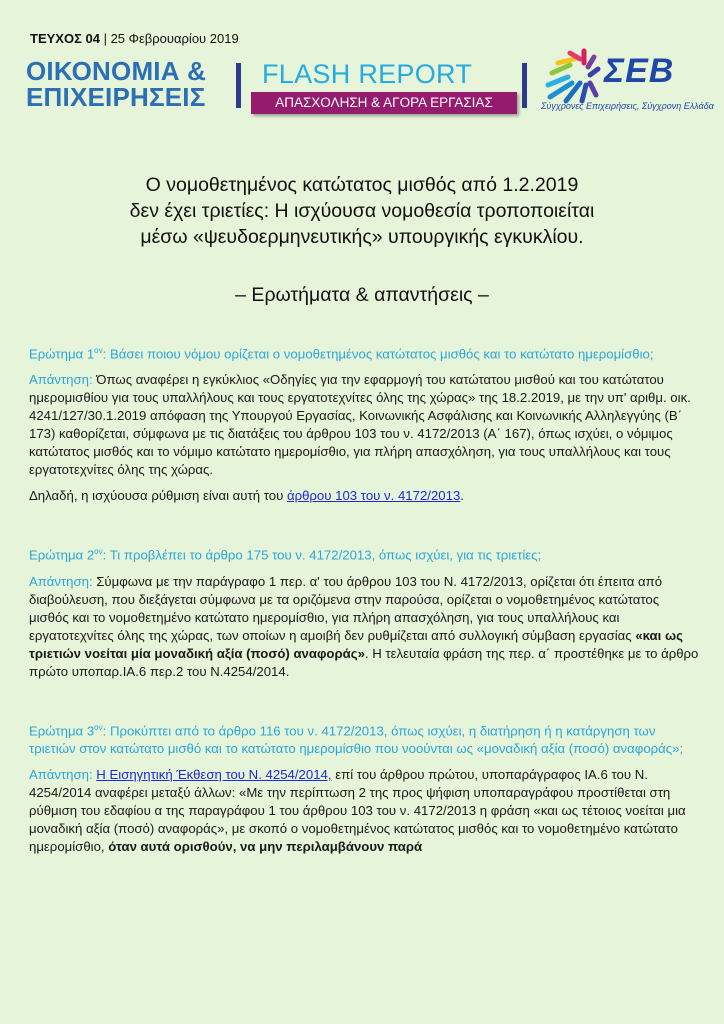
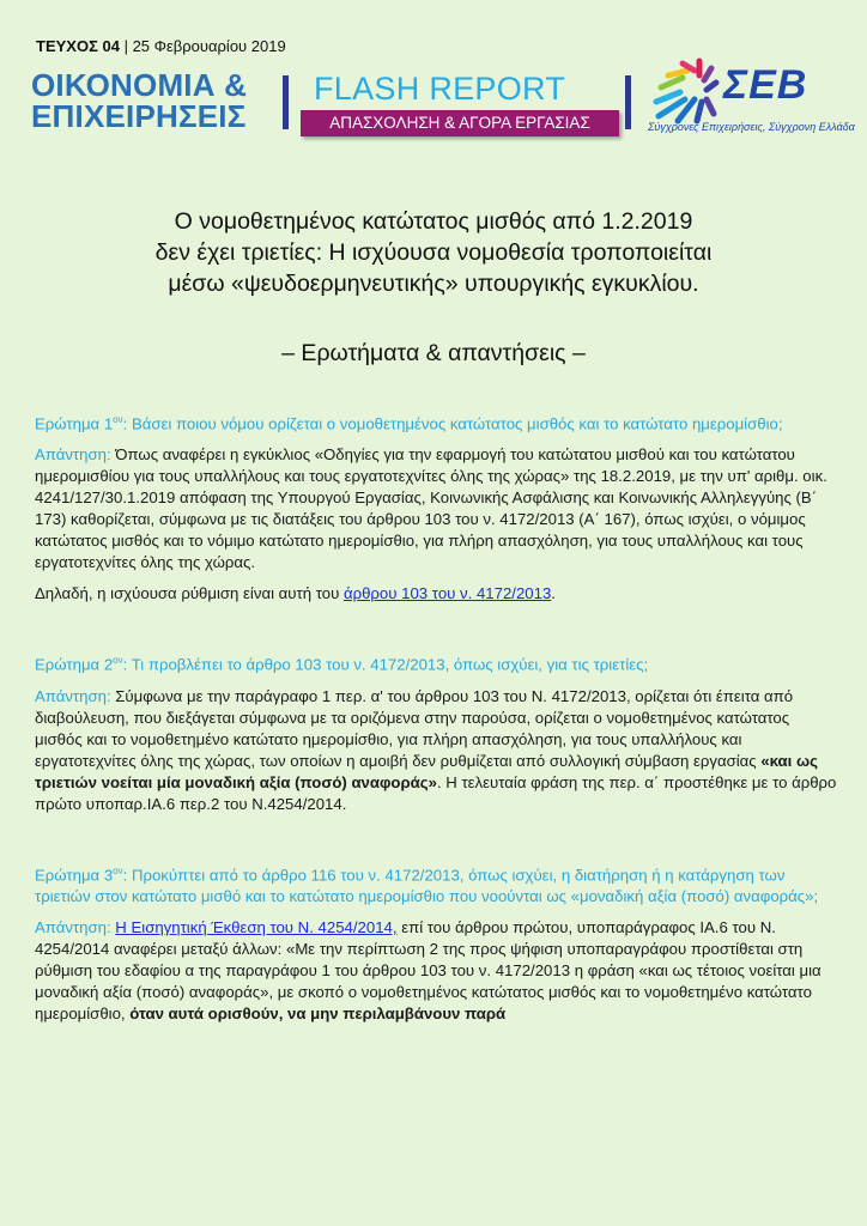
  ΤΕΥΧΟΣ 04 | 25 Φεβρουαρίου 2019
  ΟΙΚΟΝΟΜΙΑ &
  ΕΠΙΧΕΙΡΗΣΕΙΣ
  FLASH REPORT
  ΑΠΑΣΧΟΛΗΣΗ & ΑΓΟΡΑ ΕΡΓΑΣΙΑΣ
  ΣΕΒ
  Σύγχρονες Επιχειρήσεις, Σύγχρονη Ελλάδα
  Ο νομοθετημένος κατώτατος μισθός από 1.2.2019
  δεν έχει τριετίες: Η ισχύουσα νομοθεσία τροποποιείται
  μέσω «ψευδοερμηνευτικής» υπουργικής εγκυκλίου.
  – Ερωτήματα & απαντήσεις –
  Ερώτημα 1ον: Βάσει ποιου νόμου ορίζεται ο νομοθετημένος κατώτατος μισθός και το κατώτατο ημερομίσθιο;
  Απάντηση: Όπως αναφέρει η εγκύκλιος «Οδηγίες για την εφαρμογή του κατώτατου μισθού και του κατώτατου ημερομισθίου για τους υπαλλήλους και τους εργατοτεχνίτες όλης της χώρας» της 18.2.2019, με την υπ' αριθμ. οικ. 4241/127/30.1.2019 απόφαση της Υπουργού Εργασίας, Κοινωνικής Ασφάλισης και Κοινωνικής Αλληλεγγύης (Β΄ 173) καθορίζεται, σύμφωνα με τις διατάξεις του άρθρου 103 του ν. 4172/2013 (Α΄ 167), όπως ισχύει, ο νόμιμος κατώτατος μισθός και το νόμιμο κατώτατο ημερομίσθιο, για πλήρη απασχόληση, για τους υπαλλήλους και τους εργατοτεχνίτες όλης της χώρας.
  Δηλαδή, η ισχύουσα ρύθμιση είναι αυτή του άρθρου 103 του ν. 4172/2013.
- Ερώτημα 2ον: Τι προβλέπει το άρθρο 175 του ν. 4172/2013, όπως ισχύει, για τις τριετίες;
+ Ερώτημα 2ον: Τι προβλέπει το άρθρο 103 του ν. 4172/2013, όπως ισχύει, για τις τριετίες;
  Απάντηση: Σύμφωνα με την παράγραφο 1 περ. α' του άρθρου 103 του Ν. 4172/2013, ορίζεται ότι έπειτα από διαβούλευση, που διεξάγεται σύμφωνα με τα οριζόμενα στην παρούσα, ορίζεται ο νομοθετημένος κατώτατος μισθός και το νομοθετημένο κατώτατο ημερομίσθιο, για πλήρη απασχόληση, για τους υπαλλήλους και εργατοτεχνίτες όλης της χώρας, των οποίων η αμοιβή δεν ρυθμίζεται από συλλογική σύμβαση εργασίας «και ως τριετιών νοείται μία μοναδική αξία (ποσό) αναφοράς». Η τελευταία φράση της περ. α΄ προστέθηκε με το άρθρο πρώτο υποπαρ.ΙΑ.6 περ.2 του Ν.4254/2014.
  Ερώτημα 3ον: Προκύπτει από το άρθρο 116 του ν. 4172/2013, όπως ισχύει, η διατήρηση ή η κατάργηση των τριετιών στον κατώτατο μισθό και το κατώτατο ημερομίσθιο που νοούνται ως «μοναδική αξία (ποσό) αναφοράς»;
  Απάντηση: Η Εισηγητική Έκθεση του Ν. 4254/2014, επί του άρθρου πρώτου, υποπαράγραφος ΙΑ.6 του Ν. 4254/2014 αναφέρει μεταξύ άλλων: «Με την περίπτωση 2 της προς ψήφιση υποπαραγράφου προστίθεται στη ρύθμιση του εδαφίου α της παραγράφου 1 του άρθρου 103 του ν. 4172/2013 η φράση «και ως τέτοιος νοείται μια μοναδική αξία (ποσό) αναφοράς», με σκοπό ο νομοθετημένος κατώτατος μισθός και το νομοθετημένο κατώτατο ημερομίσθιο, όταν αυτά ορισθούν, να μην περιλαμβάνουν παρά
